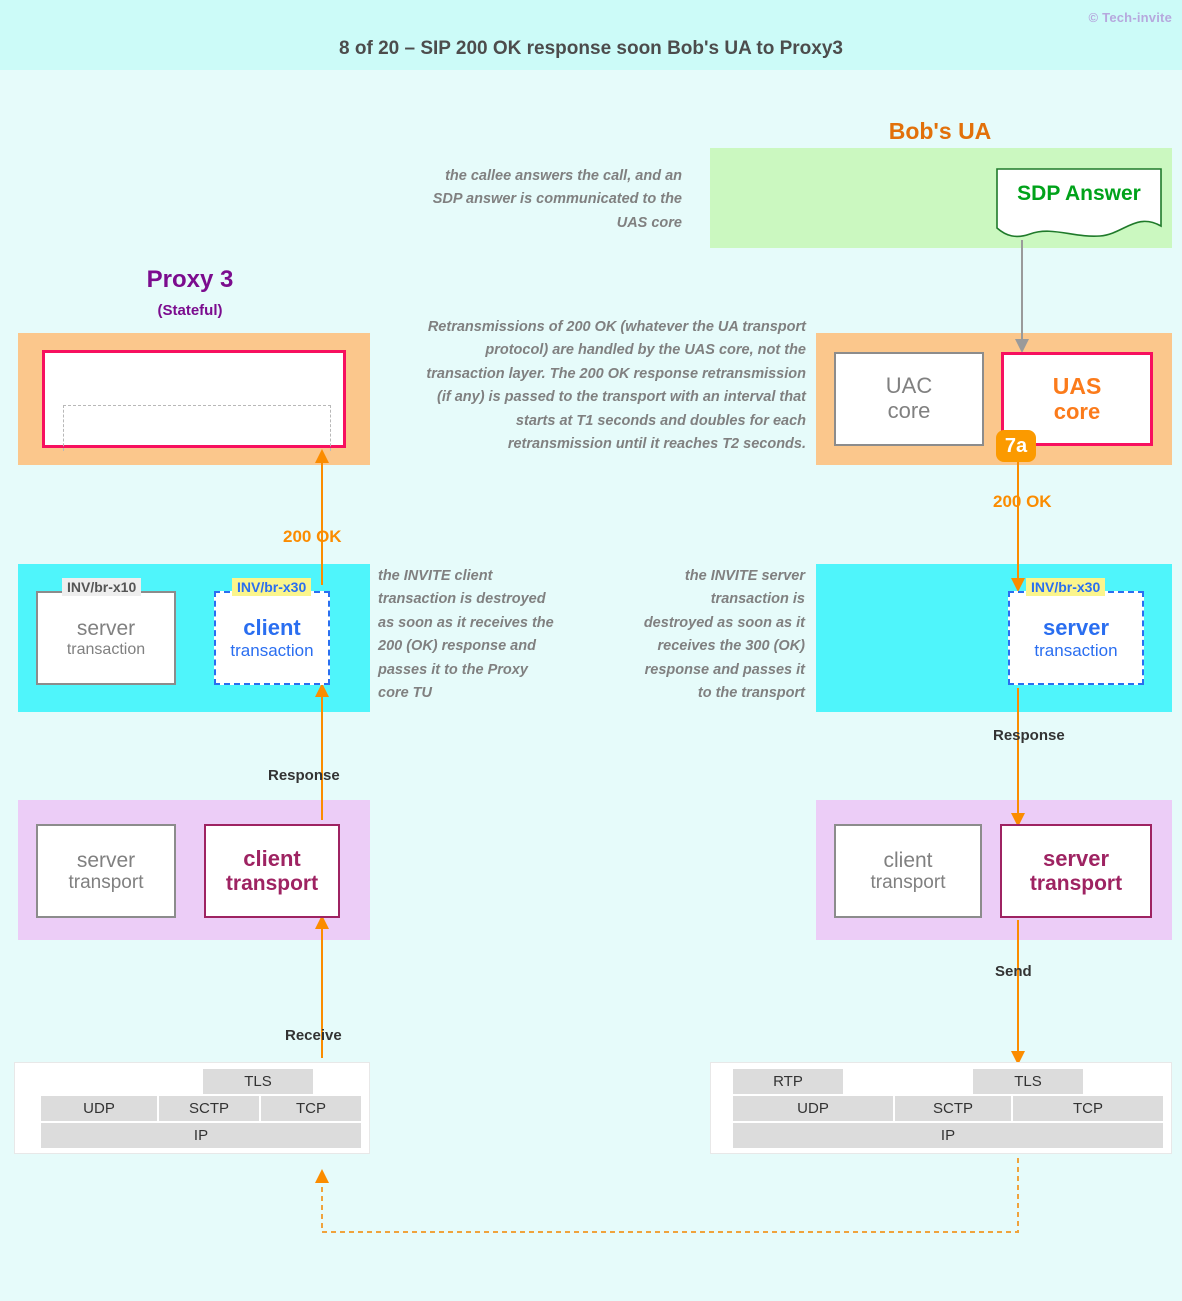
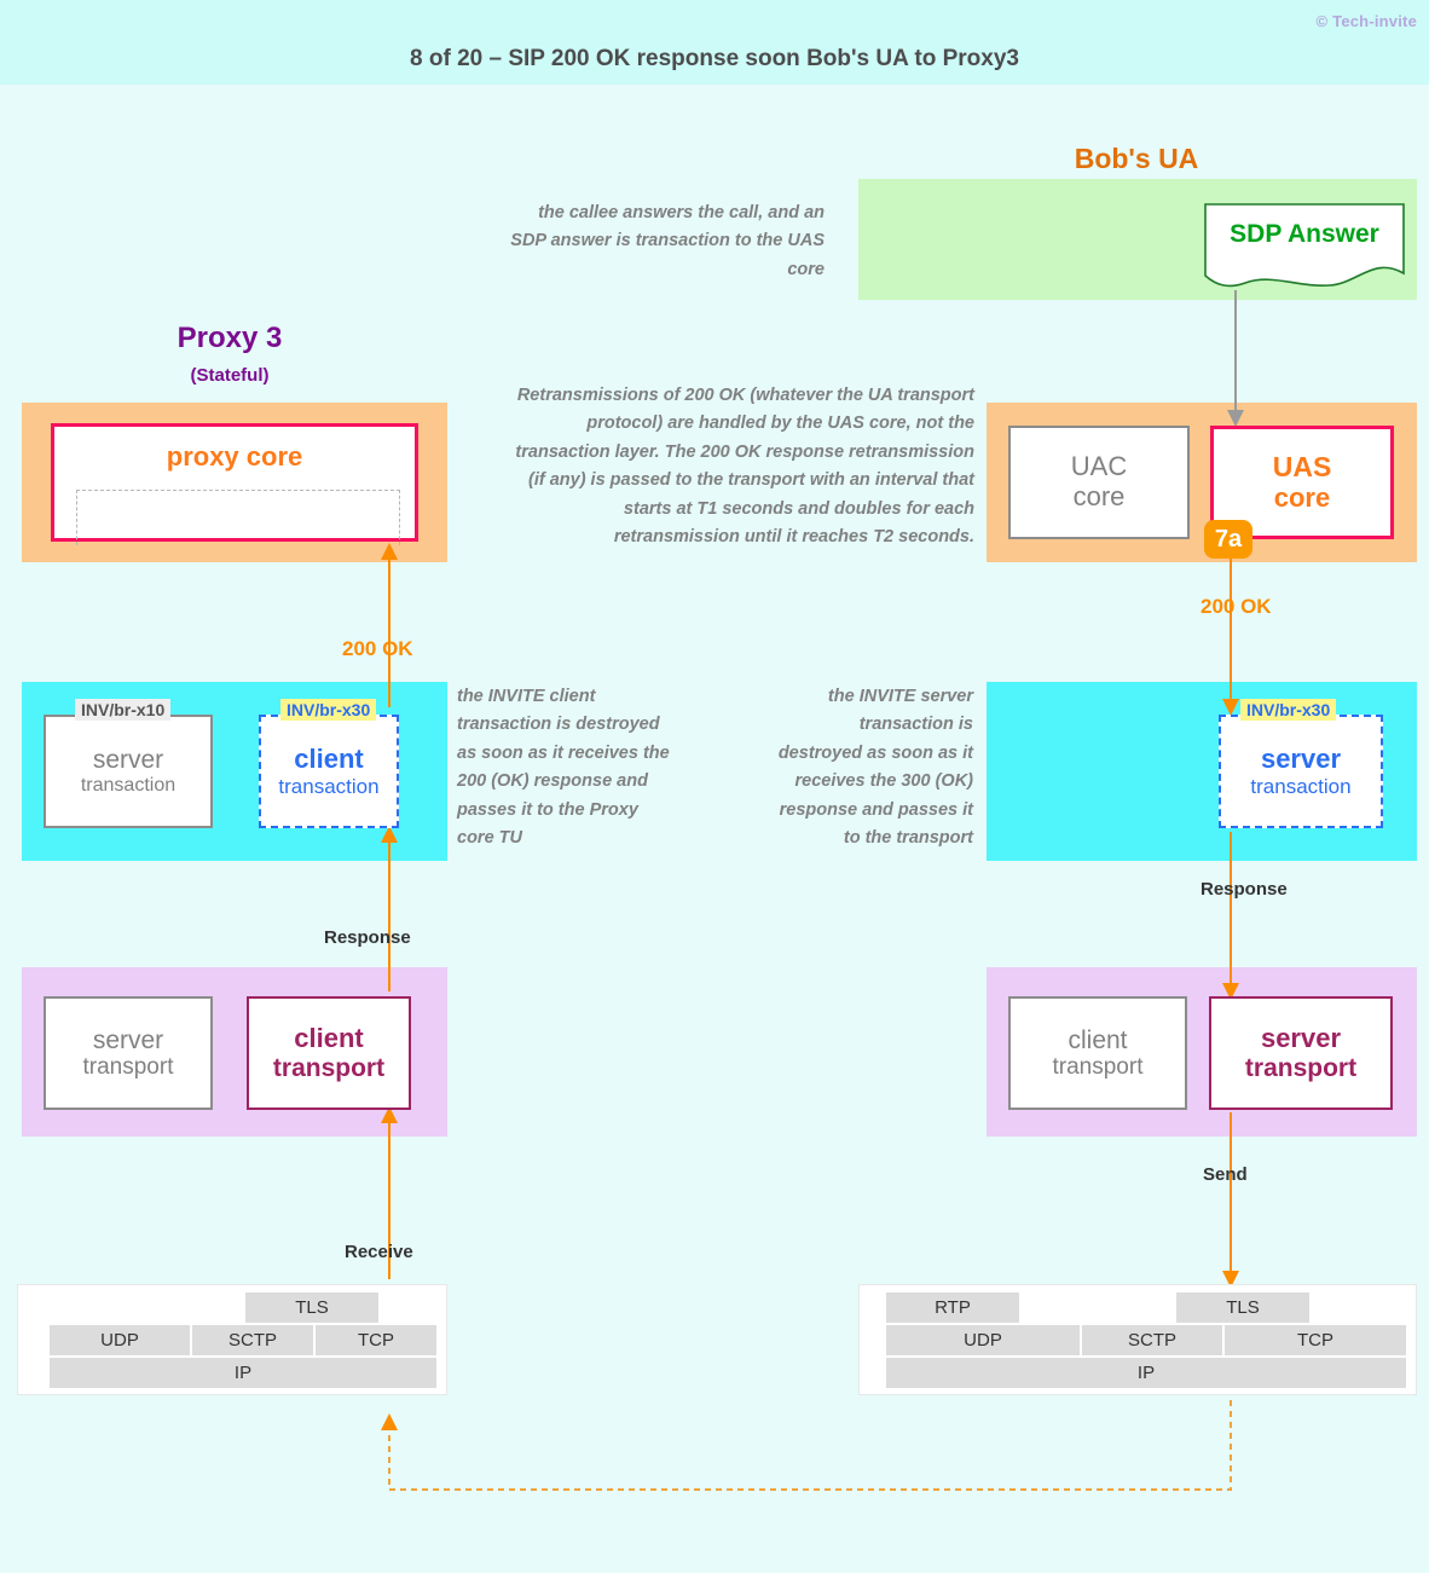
  8 of 20 – SIP 200 OK response soon Bob's UA to Proxy3
  © Tech-invite
  Proxy 3
  (Stateful)
  Bob's UA
  SDP Answer
+ proxy core
  UAC
  core
  UAS
  core
  7a
  INV/br-x10
  server
  transaction
  INV/br-x30
  client
  transaction
  INV/br-x30
  server
  transaction
  server
  transport
  client
  transport
  client
  transport
  server
  transport
- the callee answers the call, and an SDP answer is communicated to the UAS core
+ the callee answers the call, and an SDP answer is transaction to the UAS core
  Retransmissions of 200 OK (whatever the UA transport protocol) are handled by the UAS core, not the transaction layer. The 200 OK response retransmission (if any) is passed to the transport with an interval that starts at T1 seconds and doubles for each retransmission until it reaches T2 seconds.
  the INVITE client transaction is destroyed as soon as it receives the 200 (OK) response and passes it to the Proxy core TU
  the INVITE server transaction is destroyed as soon as it receives the 300 (OK) response and passes it to the transport
  200 OK
  200 OK
  Response
  Response
  Receive
  Send
  TLS
  UDP
  SCTP
  TCP
  IP
  RTP
  TLS
  UDP
  SCTP
  TCP
  IP
